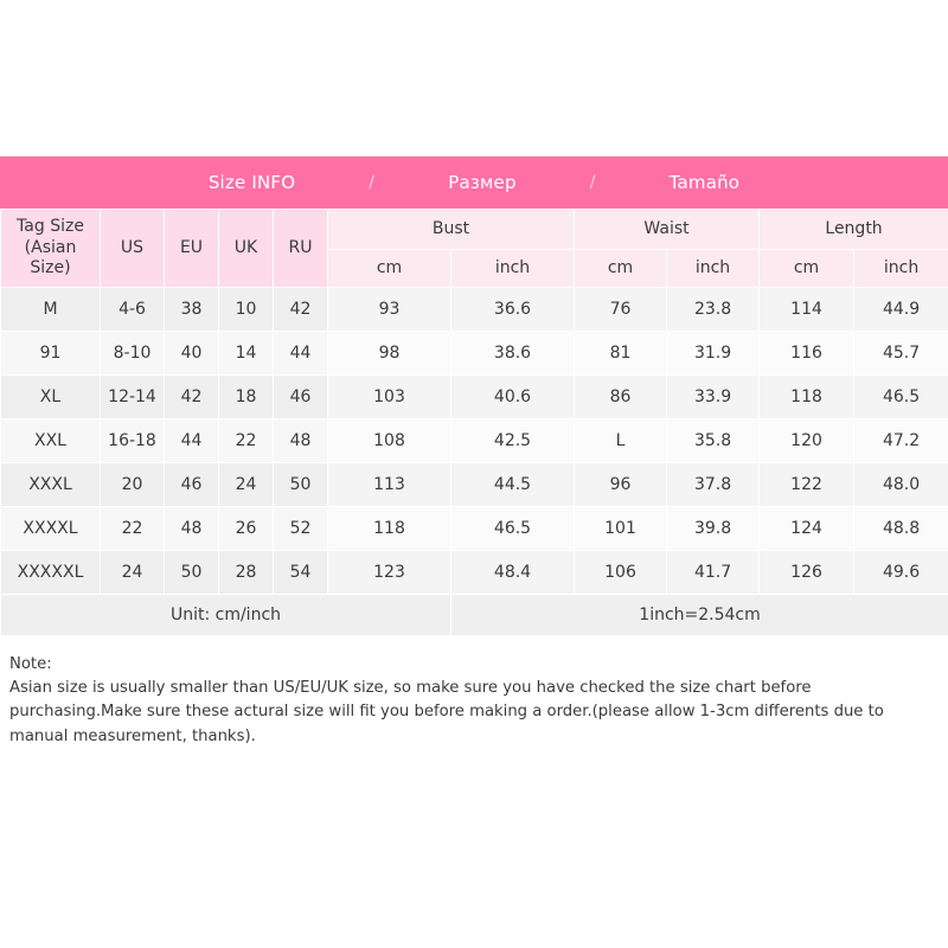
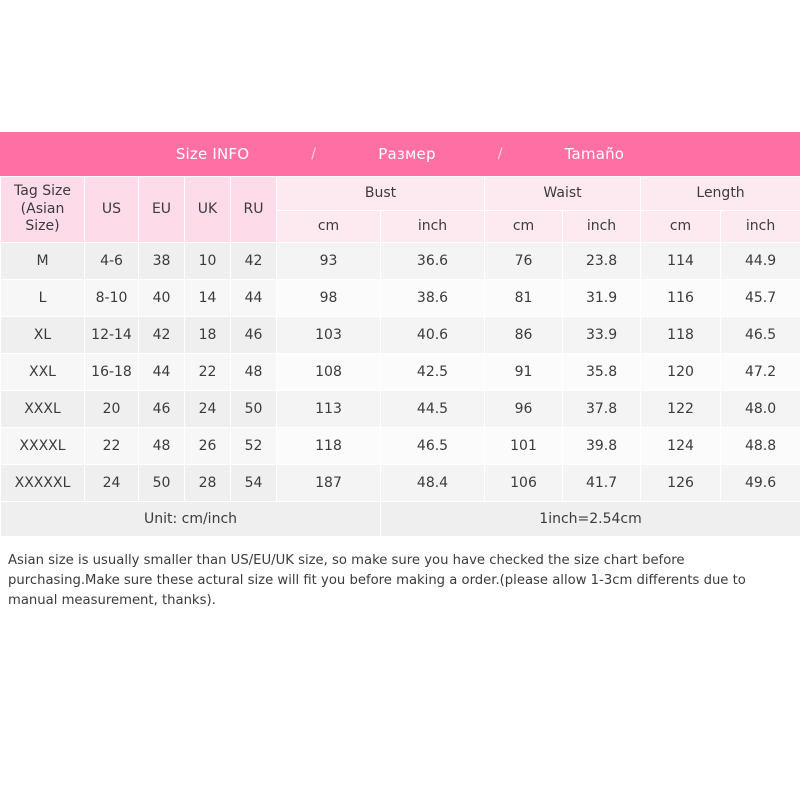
  Size INFO
  /
  Размер
  /
  Tamaño
  Tag Size (Asian Size)	US	EU	UK	RU	Bust	Waist	Length
  cm	inch	cm	inch	cm	inch
  M	4-6	38	10	42	93	36.6	76	23.8	114	44.9
- 91	8-10	40	14	44	98	38.6	81	31.9	116	45.7
+ L	8-10	40	14	44	98	38.6	81	31.9	116	45.7
  XL	12-14	42	18	46	103	40.6	86	33.9	118	46.5
- XXL	16-18	44	22	48	108	42.5	L	35.8	120	47.2
+ XXL	16-18	44	22	48	108	42.5	91	35.8	120	47.2
  XXXL	20	46	24	50	113	44.5	96	37.8	122	48.0
  XXXXL	22	48	26	52	118	46.5	101	39.8	124	48.8
- XXXXXL	24	50	28	54	123	48.4	106	41.7	126	49.6
+ XXXXXL	24	50	28	54	187	48.4	106	41.7	126	49.6
  Unit: cm/inch	1inch=2.54cm
- Note:
  Asian size is usually smaller than US/EU/UK size, so make sure you have checked the size chart before purchasing.Make sure these actural size will fit you before making a order.(please allow 1-3cm differents due to manual measurement, thanks).
